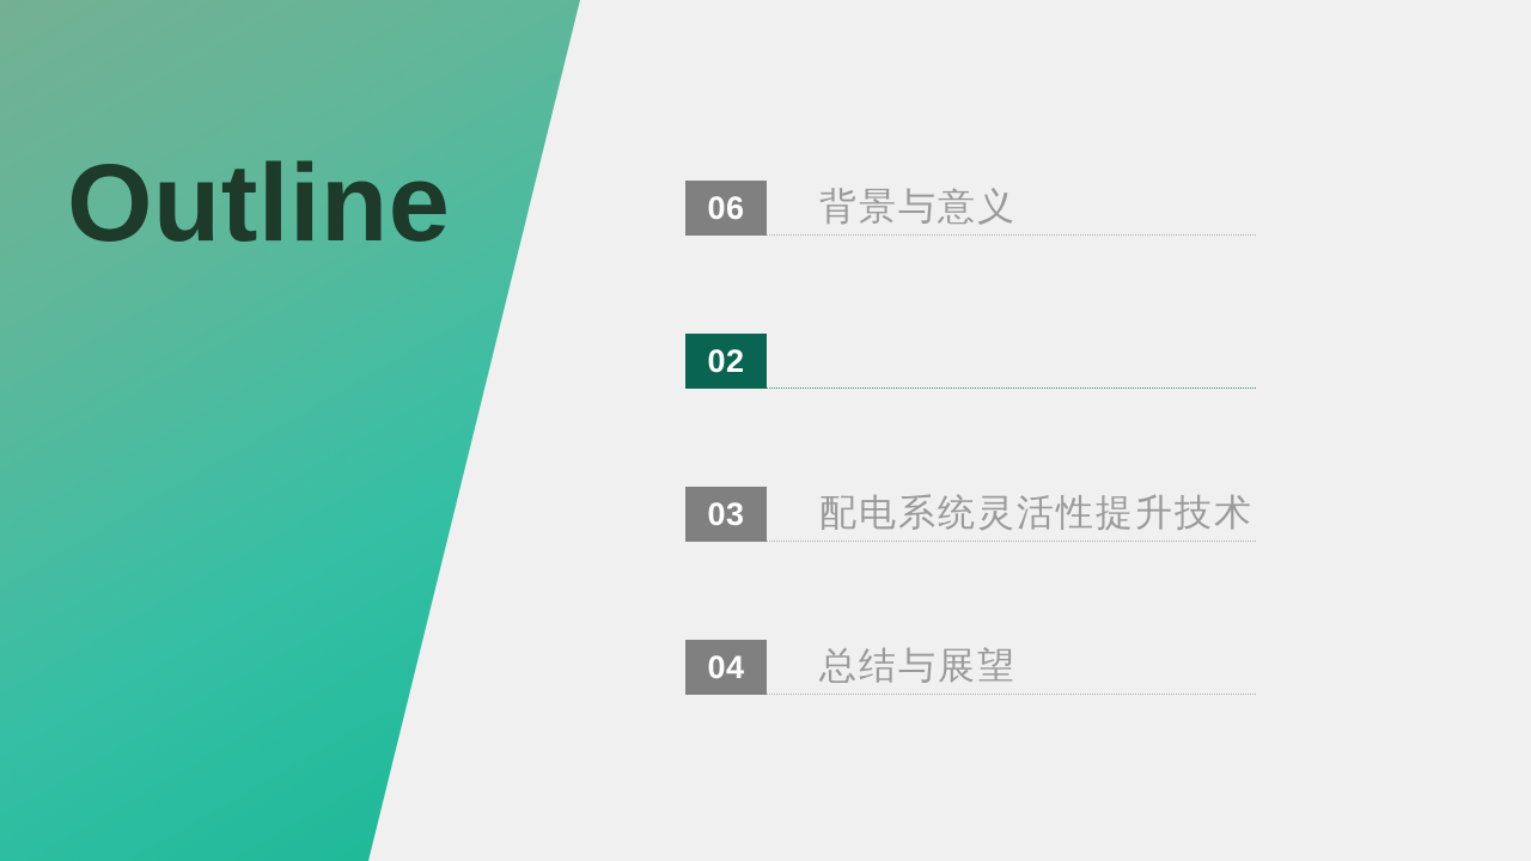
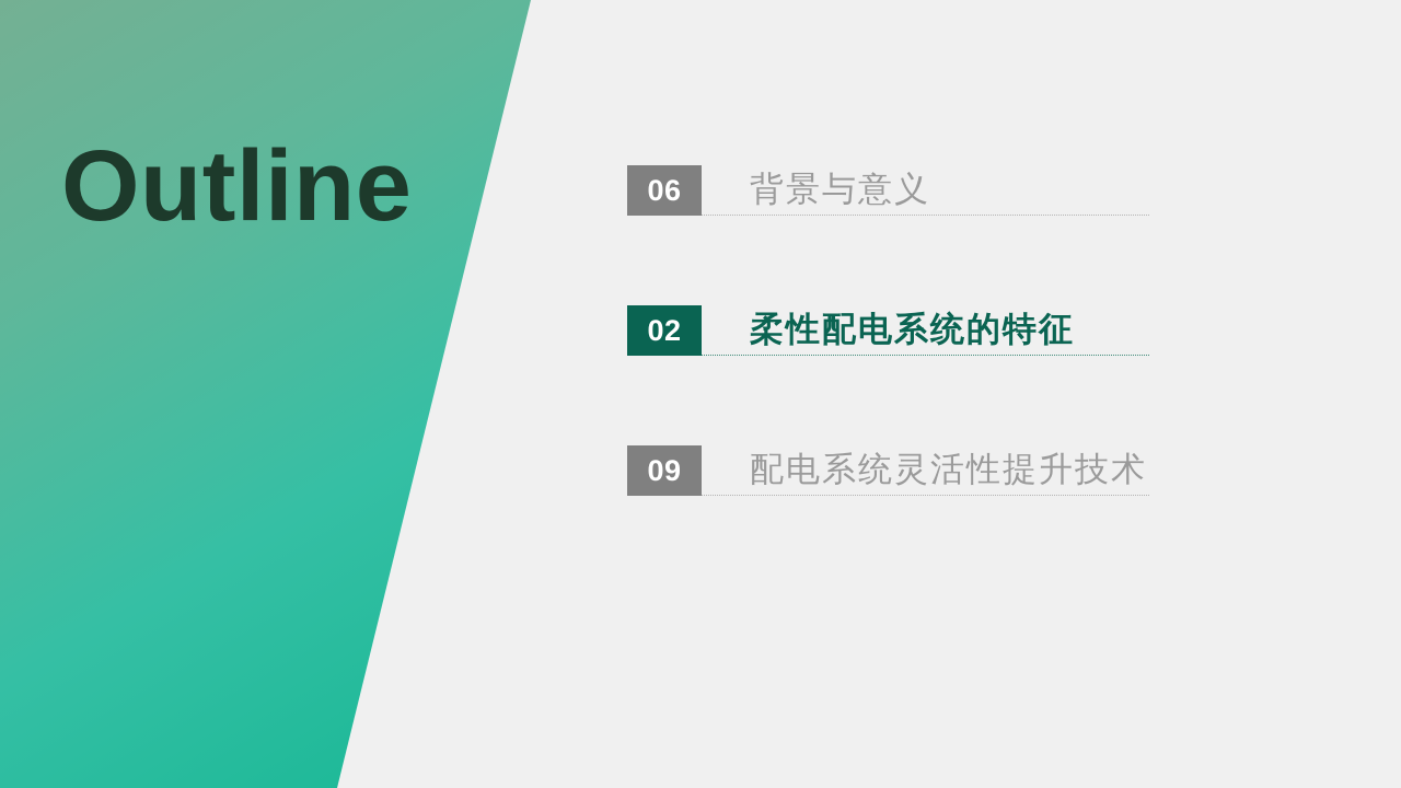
  Outline
  06
  背景与意义
  02
+ 柔性配电系统的特征
- 03
+ 09
  配电系统灵活性提升技术
- 04
- 总结与展望
